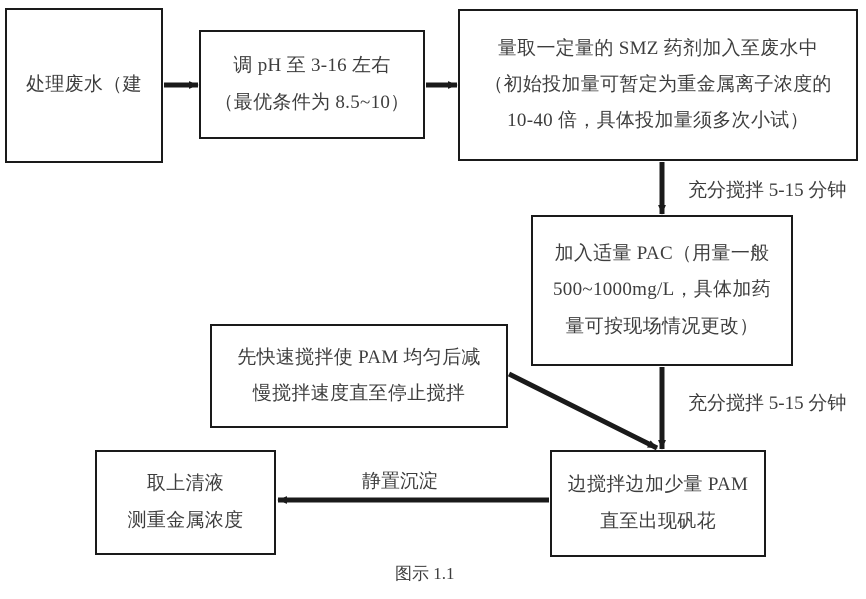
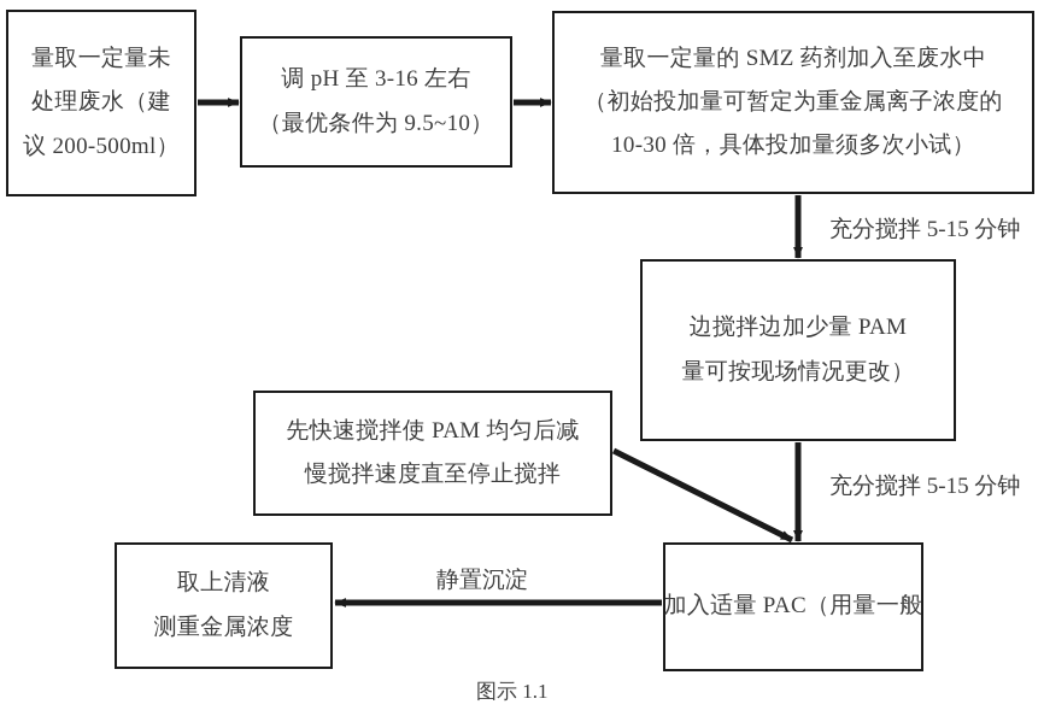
+ 量取一定量未
  处理废水（建
+ 议 200-500ml）
  调 pH 至 3-16 左右
- （最优条件为 8.5~10）
+ （最优条件为 9.5~10）
  量取一定量的 SMZ 药剂加入至废水中
  （初始投加量可暂定为重金属离子浓度的
- 10-40 倍，具体投加量须多次小试）
+ 10-30 倍，具体投加量须多次小试）
- 加入适量 PAC（用量一般
+ 边搅拌边加少量 PAM
- 500~1000mg/L，具体加药
  量可按现场情况更改）
  先快速搅拌使 PAM 均匀后减
  慢搅拌速度直至停止搅拌
  取上清液
  测重金属浓度
- 边搅拌边加少量 PAM
+ 加入适量 PAC（用量一般
- 直至出现矾花
  充分搅拌 5-15 分钟
  充分搅拌 5-15 分钟
  静置沉淀
  图示 1.1
